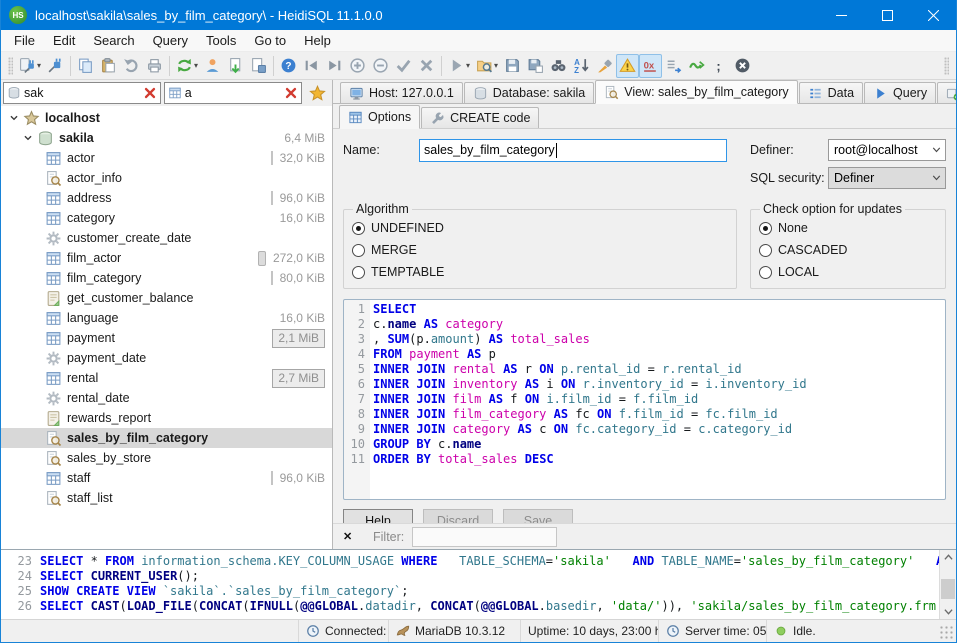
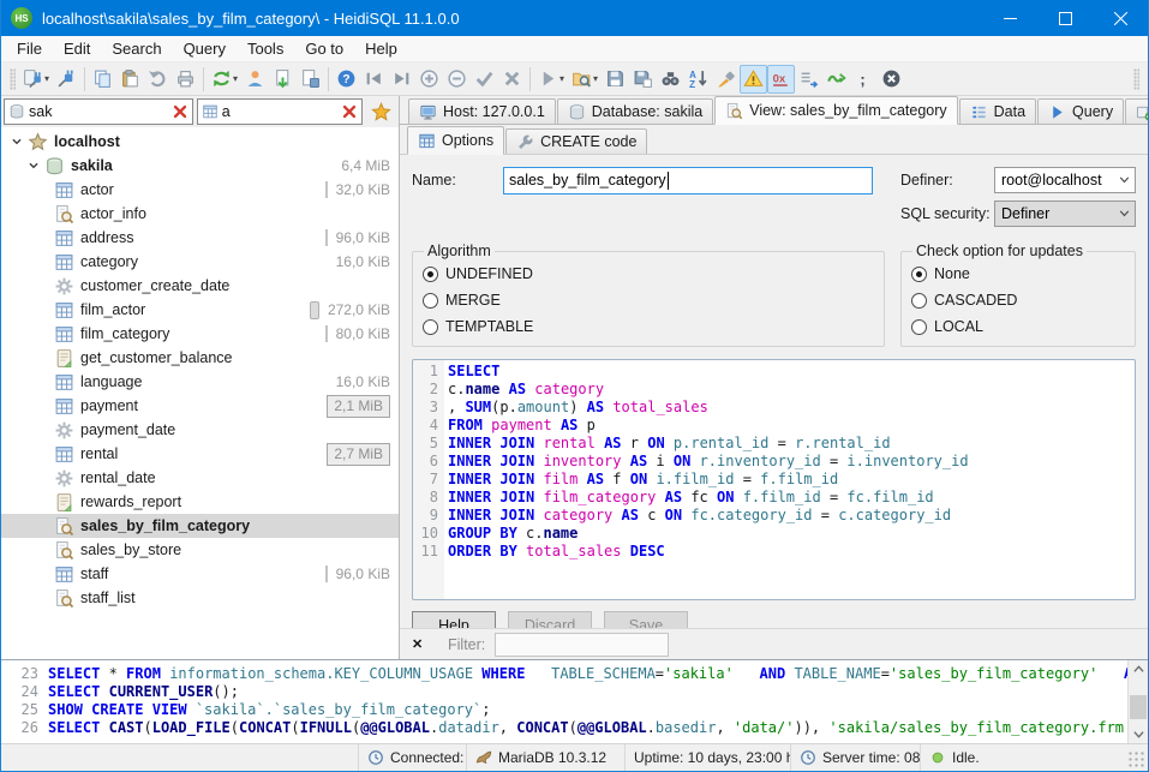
  HS
  localhost\sakila\sales_by_film_category\ - HeidiSQL 11.1.0.0
  File
  Edit
  Search
  Query
  Tools
  Go to
  Help
  ▾
  ▾
  ?
  ▾
  ▾
  A
  Z
  0x
  ;
  sak
  a
  localhost
  sakila
  6,4 MiB
  actor
  32,0 KiB
  actor_info
  address
  96,0 KiB
  category
  16,0 KiB
  customer_create_date
  film_actor
  272,0 KiB
  film_category
  80,0 KiB
  get_customer_balance
  language
  16,0 KiB
  payment
  2,1 MiB
  payment_date
  rental
  2,7 MiB
  rental_date
  rewards_report
  sales_by_film_category
  sales_by_store
  staff
  96,0 KiB
  staff_list
  Host: 127.0.0.1
  Database: sakila
  View: sales_by_film_category
  Data
  Query
  Options
  CREATE code
  Name:
  sales_by_film_category
  Definer:
  root@localhost
  SQL security:
  Definer
  Algorithm
  UNDEFINED
  MERGE
  TEMPTABLE
  Check option for updates
  None
  CASCADED
  LOCAL
  1
  SELECT
  2
  c.name AS category
  3
  , SUM(p.amount) AS total_sales
  4
  FROM payment AS p
  5
  INNER JOIN rental AS r ON p.rental_id = r.rental_id
  6
  INNER JOIN inventory AS i ON r.inventory_id = i.inventory_id
  7
  INNER JOIN film AS f ON i.film_id = f.film_id
  8
  INNER JOIN film_category AS fc ON f.film_id = fc.film_id
  9
  INNER JOIN category AS c ON fc.category_id = c.category_id
  10
  GROUP BY c.name
  11
  ORDER BY total_sales DESC
  Help
  Discard
  Save
  ✕
  Filter:
  23
  SELECT * FROM information_schema.KEY_COLUMN_USAGE WHERE TABLE_SCHEMA='sakila' AND TABLE_NAME='sales_by_film_category'
  24
  SELECT CURRENT_USER();
  25
  SHOW CREATE VIEW `sakila`.`sales_by_film_category`;
  26
  SELECT CAST(LOAD_FILE(CONCAT(IFNULL(@@GLOBAL.datadir, CONCAT(@@GLOBAL.basedir, 'data/')), 'sakila/sales_by_film_category.frm
  Connected:
  MariaDB 10.3.12
  Uptime: 10 days, 23:00
- Server time: 05
+ Server time: 08
  Idle.
